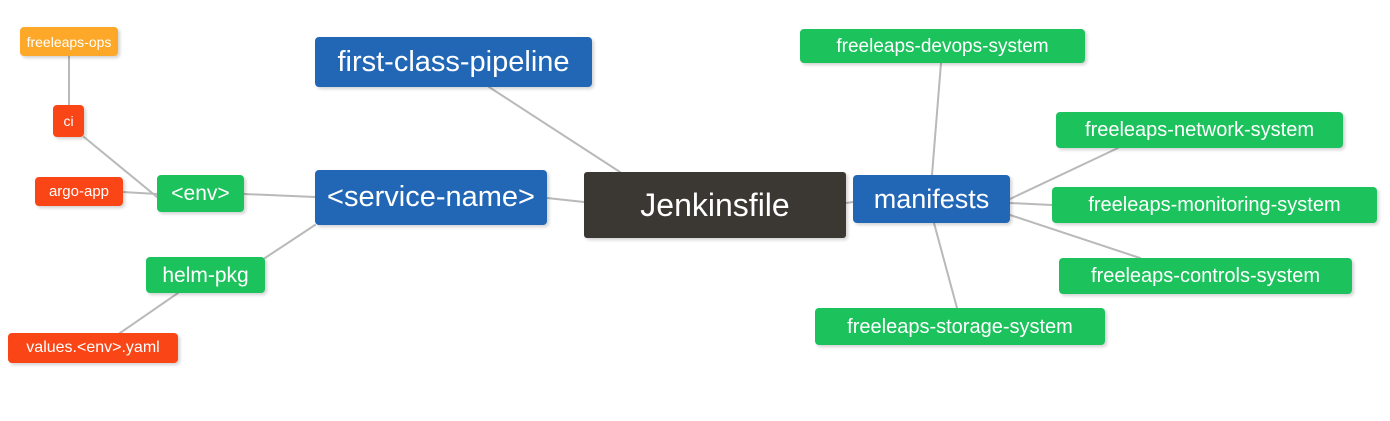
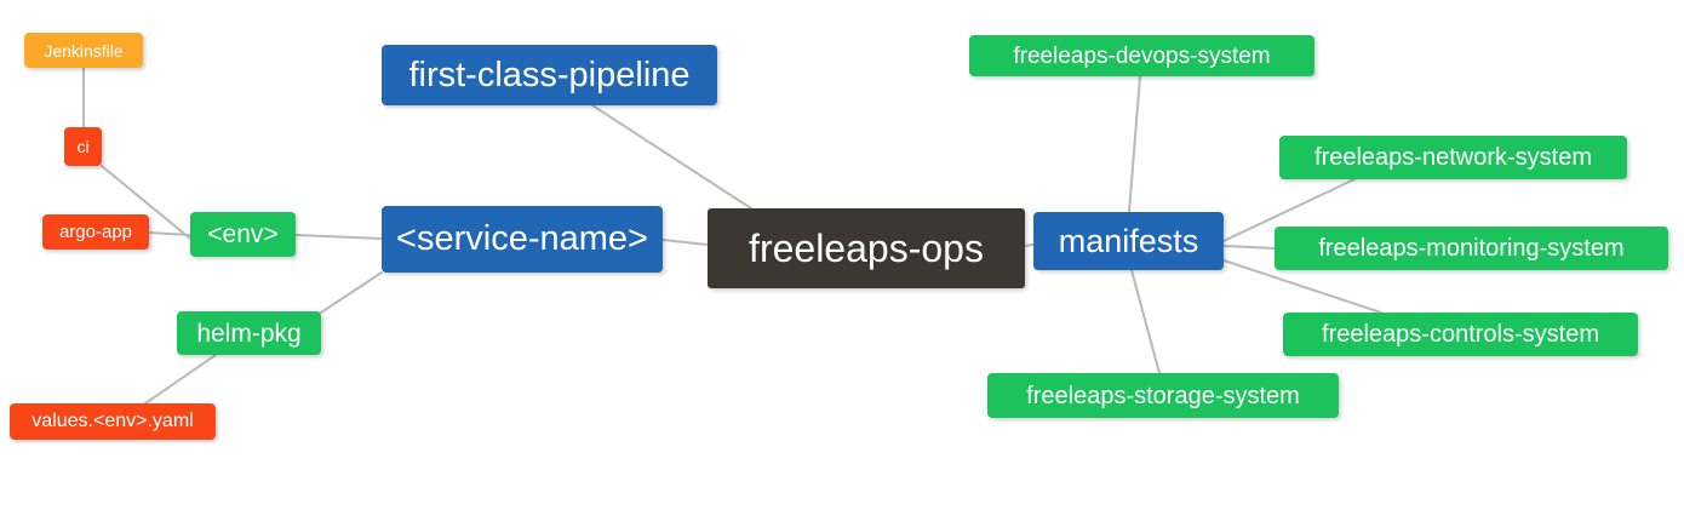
- freeleaps-ops
+ Jenkinsfile
  ci
  argo-app
  <env>
  helm-pkg
  values.<env>.yaml
  first-class-pipeline
  <service-name>
- Jenkinsfile
+ freeleaps-ops
  manifests
  freeleaps-devops-system
  freeleaps-network-system
  freeleaps-monitoring-system
  freeleaps-controls-system
  freeleaps-storage-system
